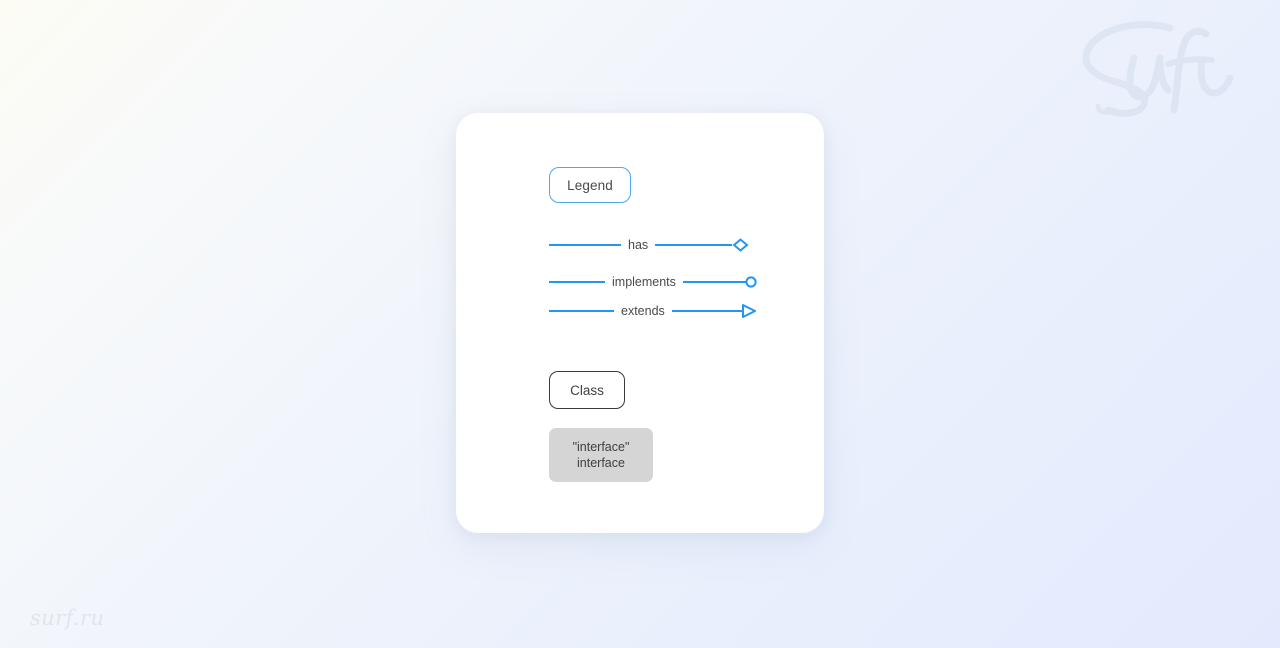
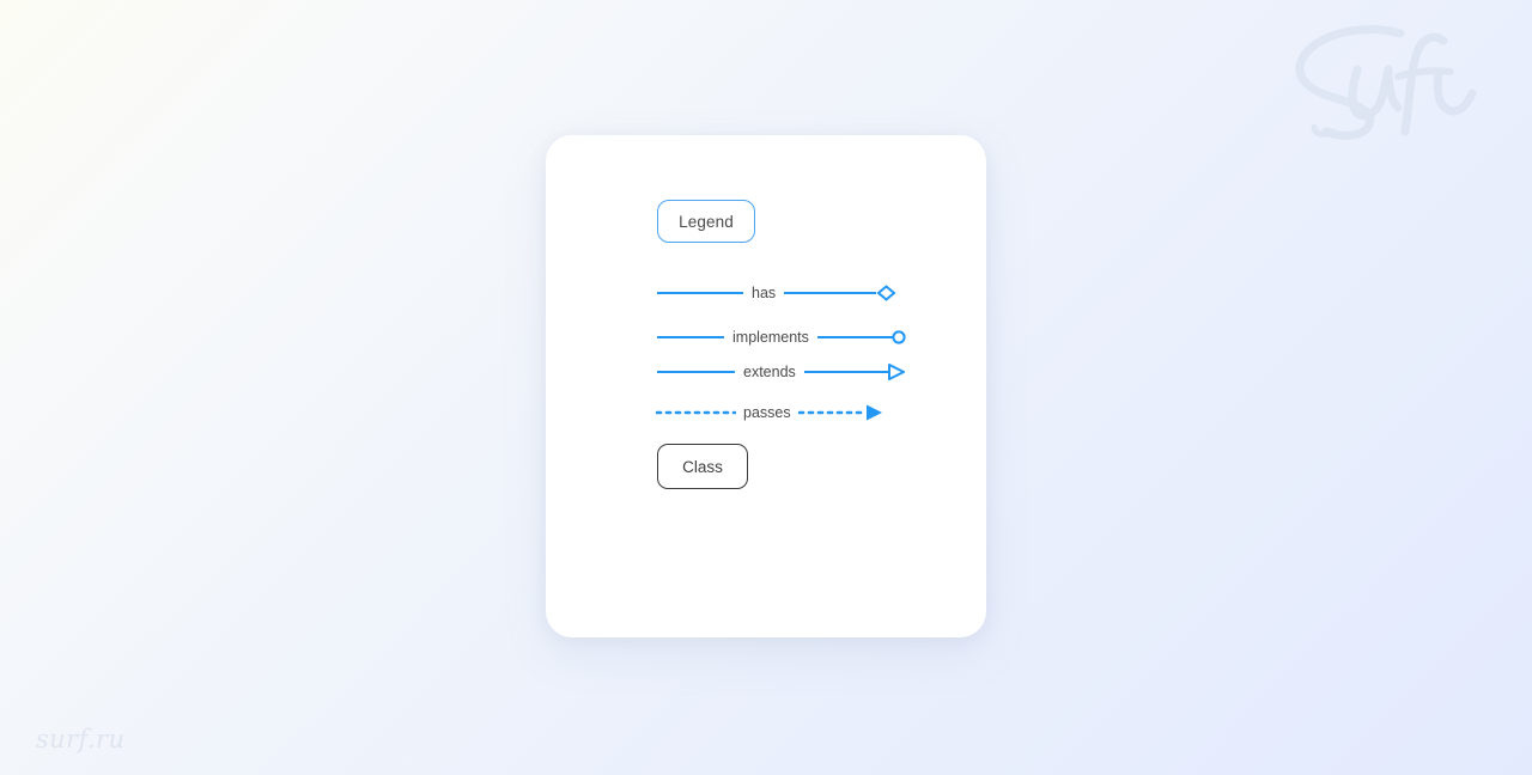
  Legend
  has
  implements
  extends
+ passes
  Class
- "interface"
- interface
